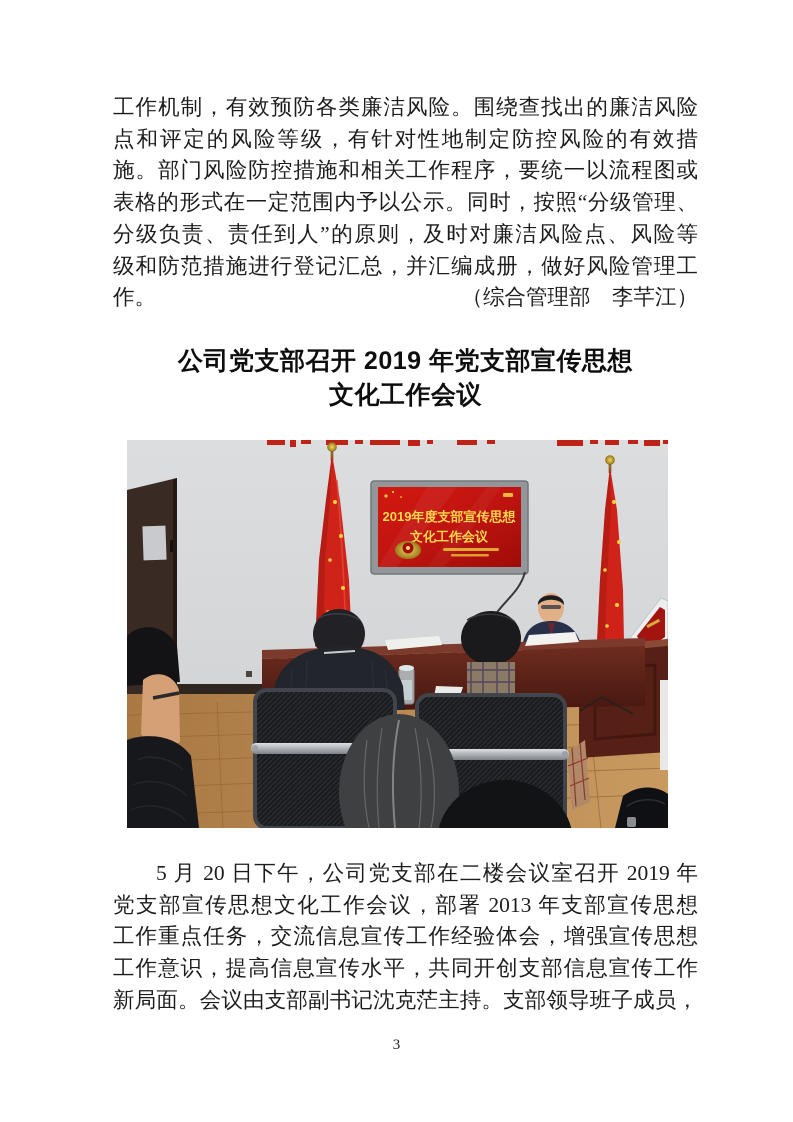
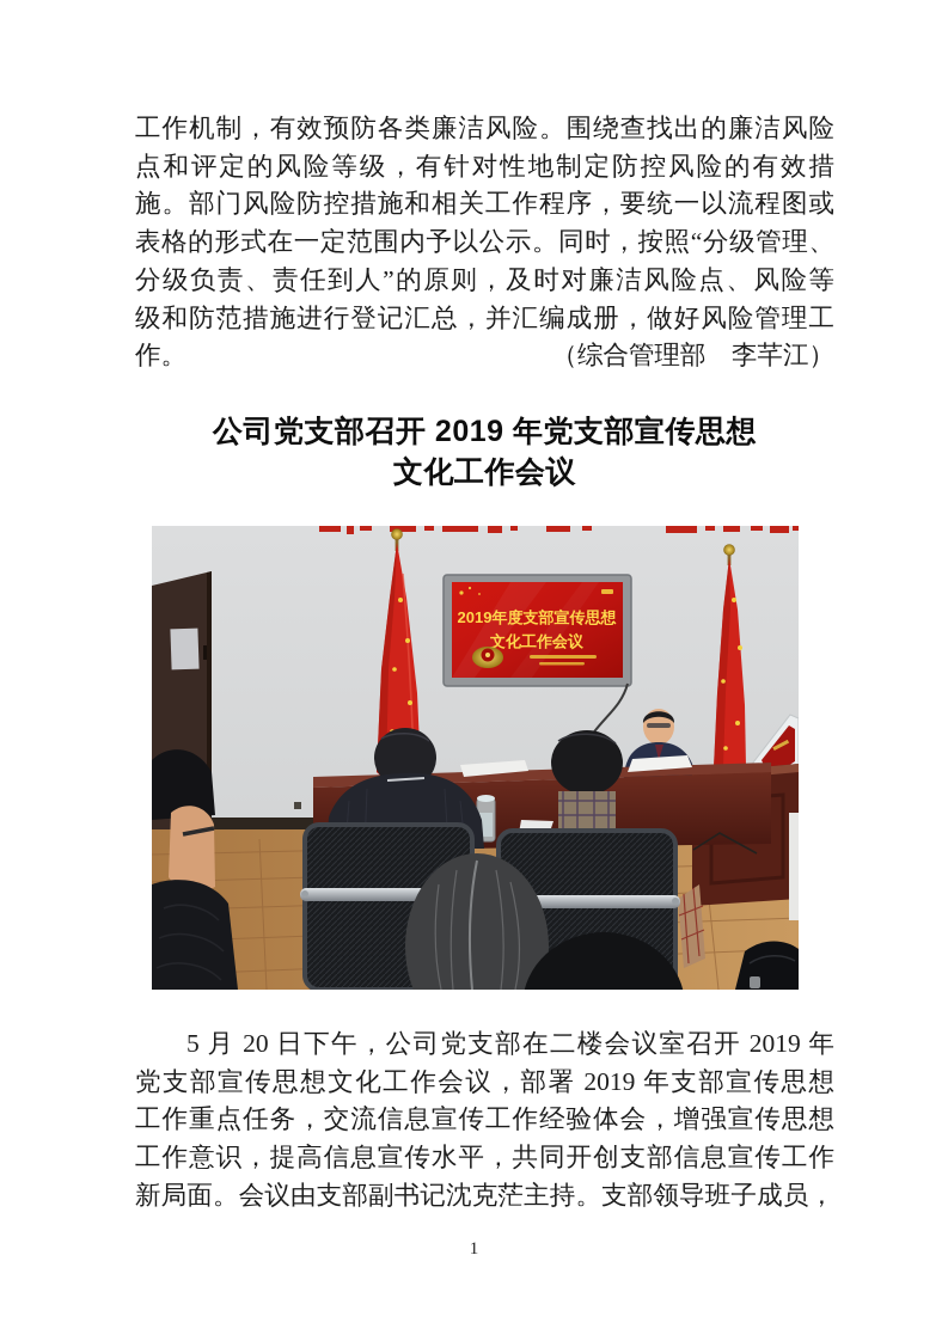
  工作机制，有效预防各类廉洁风险。围绕查找出的廉洁风险
  点和评定的风险等级，有针对性地制定防控风险的有效措
  施。部门风险防控措施和相关工作程序，要统一以流程图或
  表格的形式在一定范围内予以公示。同时，按照“分级管理、
  分级负责、责任到人”的原则，及时对廉洁风险点、风险等
  级和防范措施进行登记汇总，并汇编成册，做好风险管理工
  作。
  （综合管理部 李芊江）
  公司党支部召开 2019 年党支部宣传思想
  文化工作会议
  2019年度支部宣传思想
  文化工作会议
  5 月 20 日下午，公司党支部在二楼会议室召开 2019 年
- 党支部宣传思想文化工作会议，部署 2013 年支部宣传思想
+ 党支部宣传思想文化工作会议，部署 2019 年支部宣传思想
  工作重点任务，交流信息宣传工作经验体会，增强宣传思想
  工作意识，提高信息宣传水平，共同开创支部信息宣传工作
  新局面。会议由支部副书记沈克茫主持。支部领导班子成员，
- 3
+ 1
